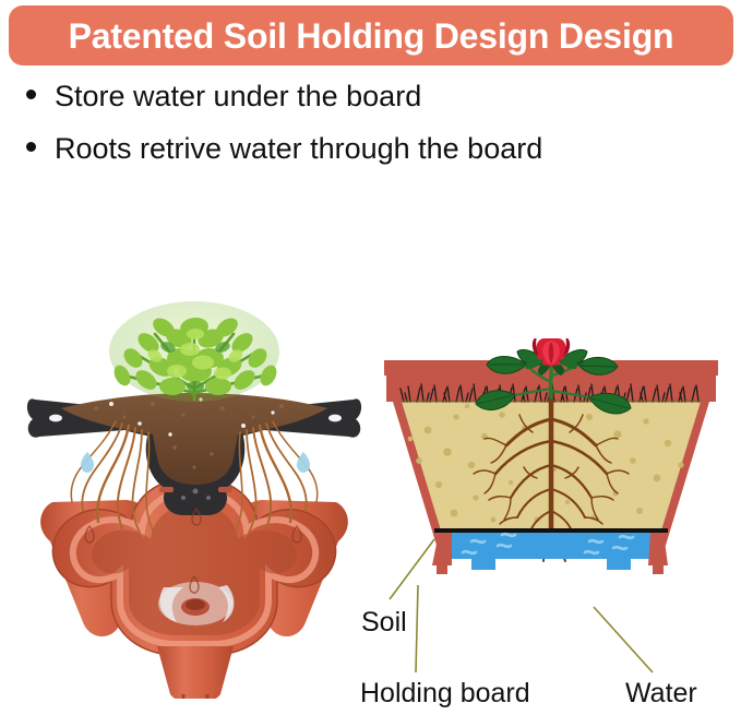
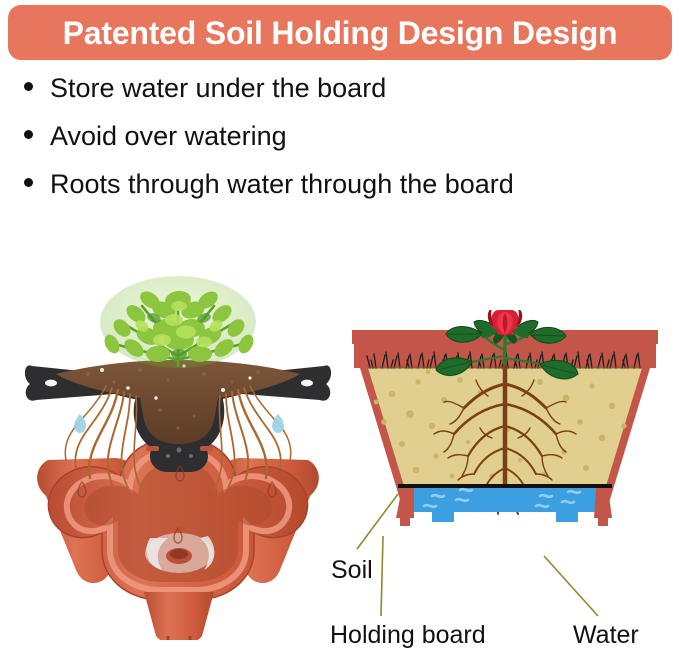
  Patented Soil Holding Design Design
  Store water under the board
+ Avoid over watering
- Roots retrive water through the board
+ Roots through water through the board
  Soil
  Holding board
  Water
